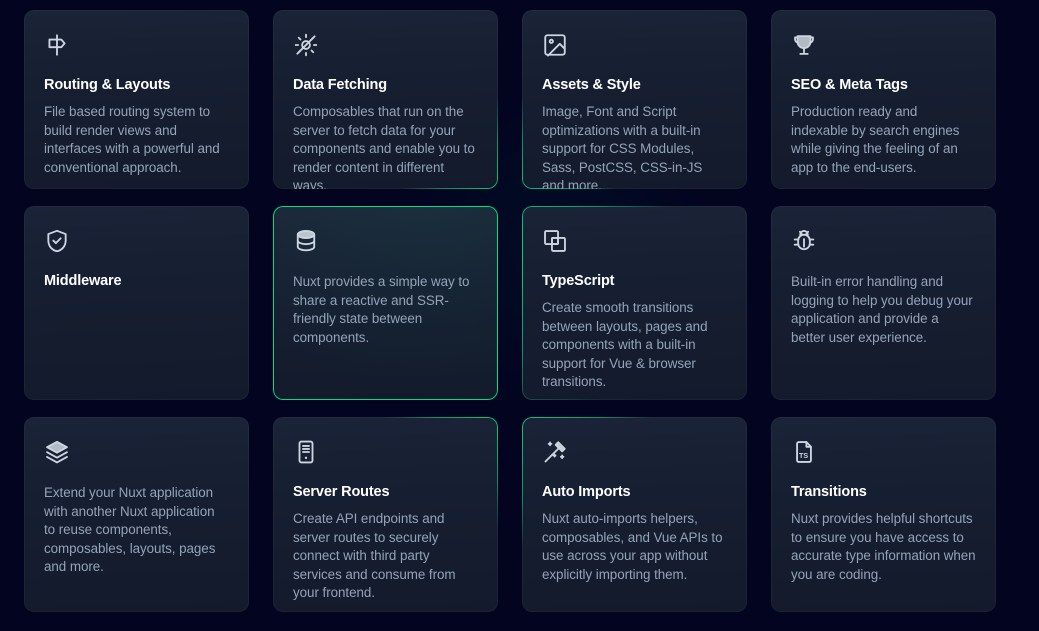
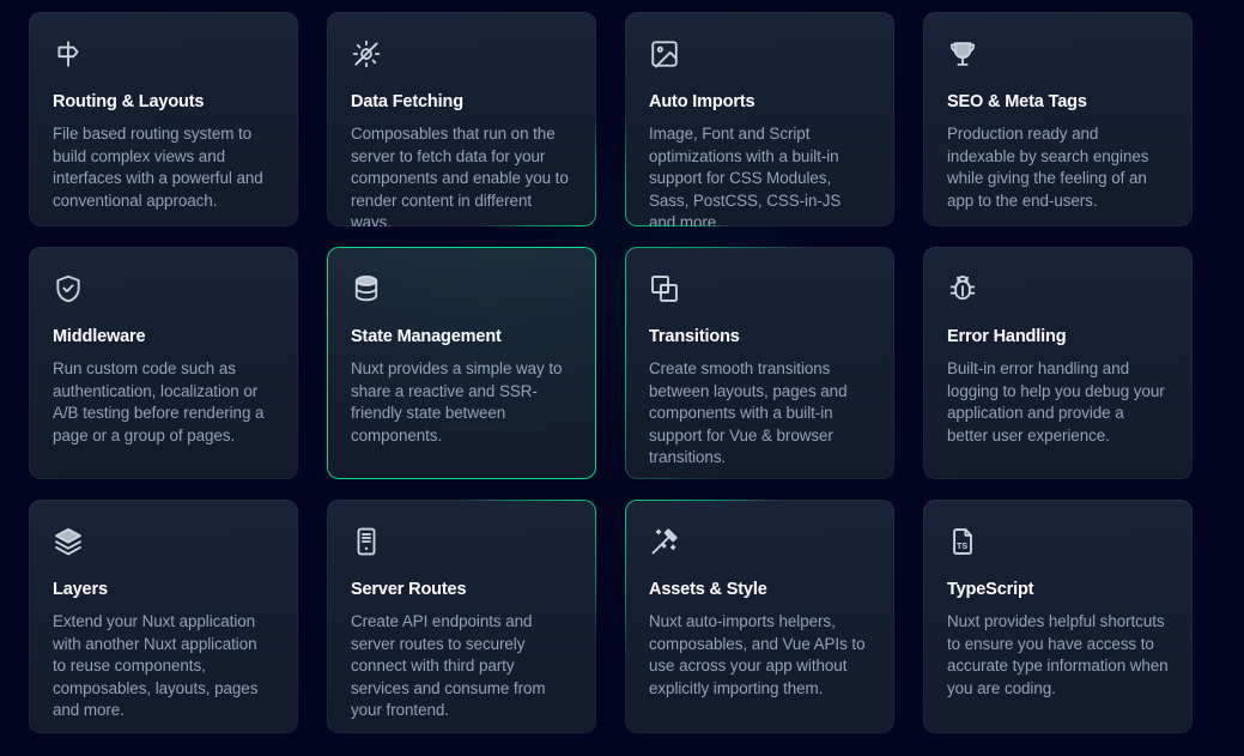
  Routing & Layouts
- File based routing system to build render views and interfaces with a powerful and conventional approach.
+ File based routing system to build complex views and interfaces with a powerful and conventional approach.
  Data Fetching
  Composables that run on the server to fetch data for your components and enable you to render content in different ways.
- Assets & Style
+ Auto Imports
  Image, Font and Script optimizations with a built-in support for CSS Modules, Sass, PostCSS, CSS-in-JS and more.
  SEO & Meta Tags
  Production ready and indexable by search engines while giving the feeling of an app to the end-users.
  Middleware
+ Run custom code such as authentication, localization or A/B testing before rendering a page or a group of pages.
+ State Management
  Nuxt provides a simple way to share a reactive and SSR-friendly state between components.
- TypeScript
+ Transitions
  Create smooth transitions between layouts, pages and components with a built-in support for Vue & browser transitions.
+ Error Handling
  Built-in error handling and logging to help you debug your application and provide a better user experience.
+ Layers
  Extend your Nuxt application with another Nuxt application to reuse components, composables, layouts, pages and more.
  Server Routes
  Create API endpoints and server routes to securely connect with third party services and consume from your frontend.
- Auto Imports
+ Assets & Style
  Nuxt auto-imports helpers, composables, and Vue APIs to use across your app without explicitly importing them.
  TS
- Transitions
+ TypeScript
  Nuxt provides helpful shortcuts to ensure you have access to accurate type information when you are coding.
